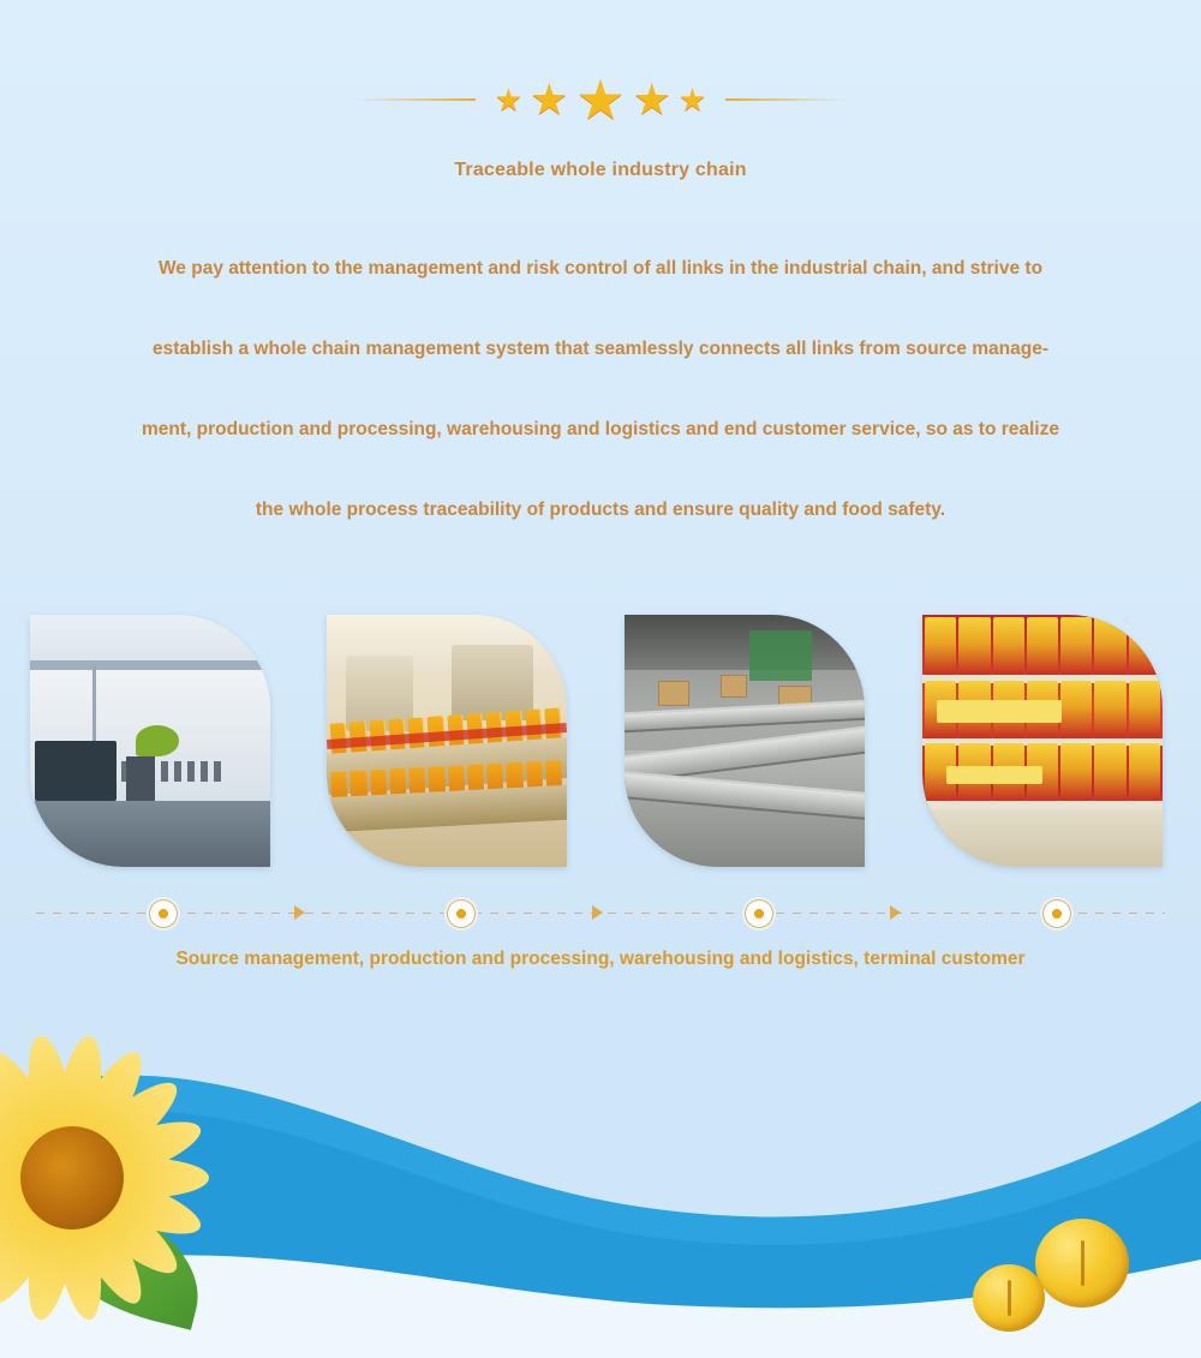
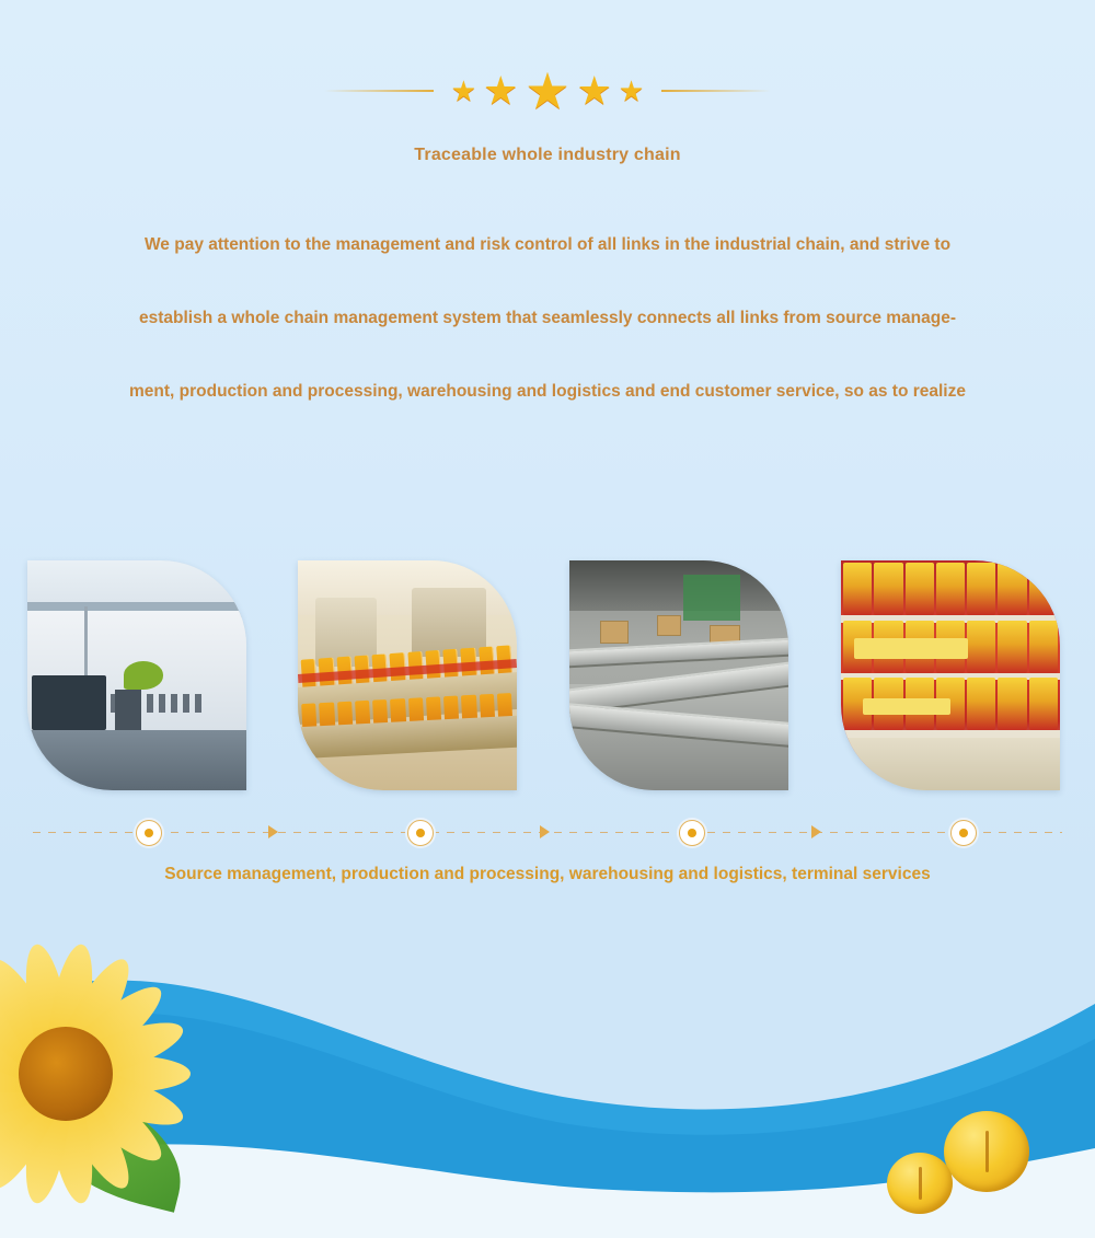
  ★
  ★
  ★
  ★
  ★
  Traceable whole industry chain
  We pay attention to the management and risk control of all links in the industrial chain, and strive to
  establish a whole chain management system that seamlessly connects all links from source manage-
  ment, production and processing, warehousing and logistics and end customer service, so as to realize
- the whole process traceability of products and ensure quality and food safety.
- Source management, production and processing, warehousing and logistics, terminal customer
+ Source management, production and processing, warehousing and logistics, terminal services
